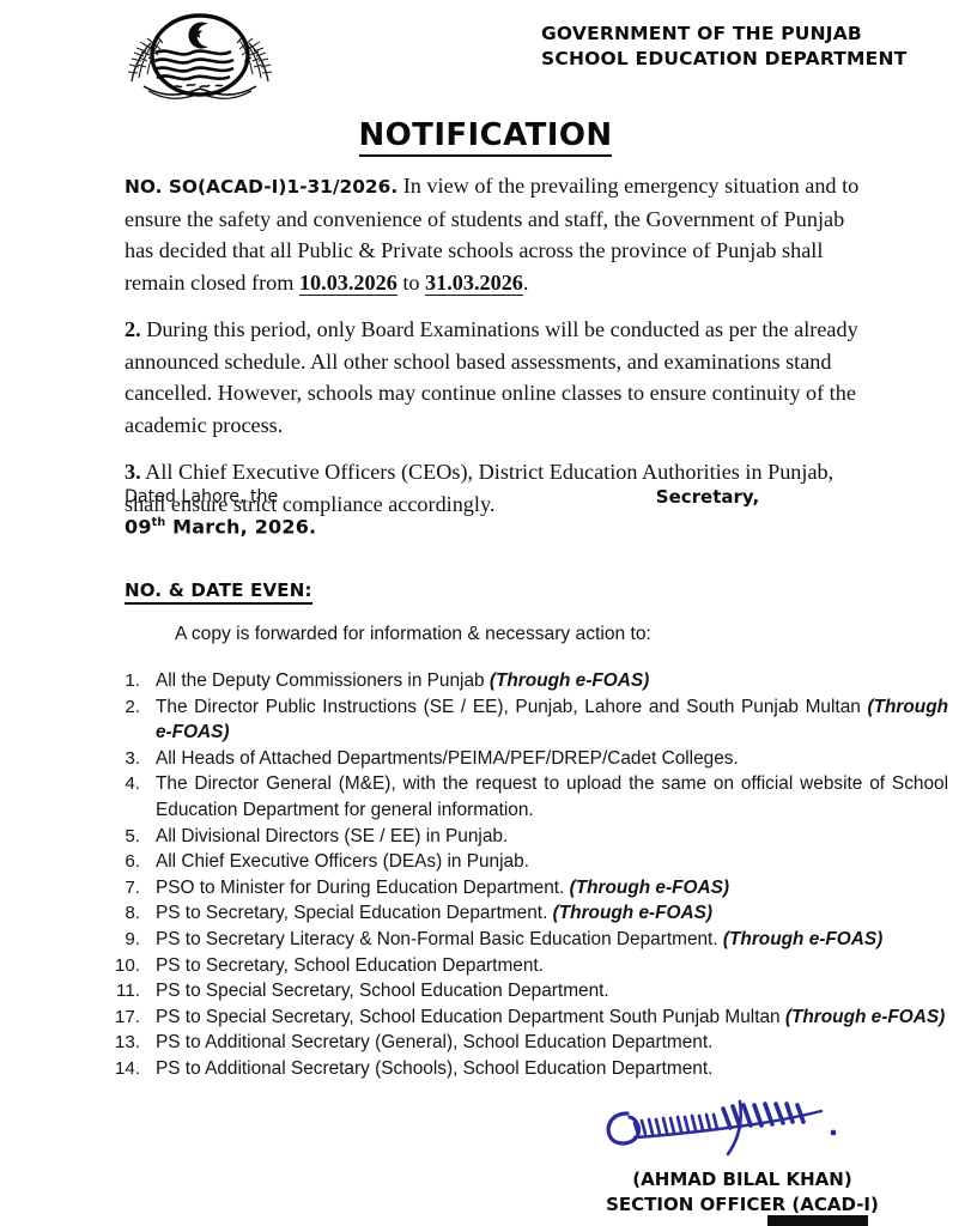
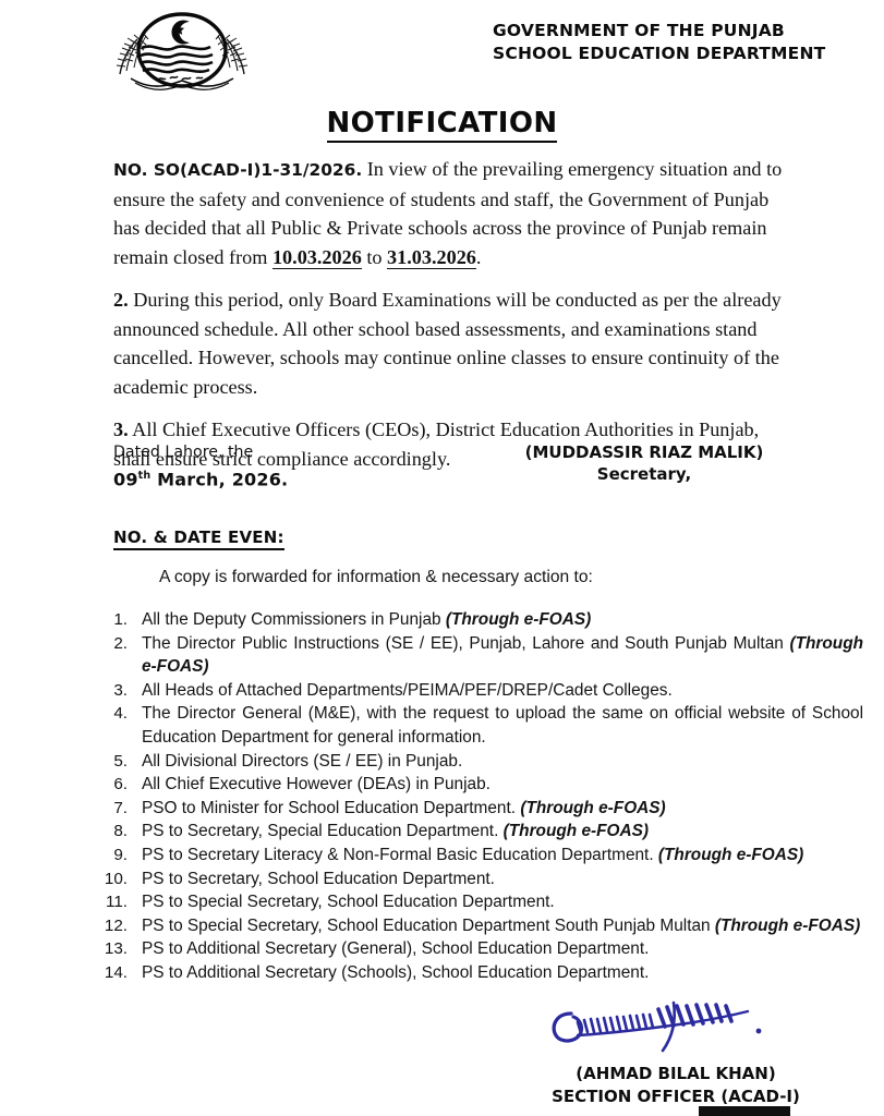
  GOVERNMENT OF THE PUNJAB
  SCHOOL EDUCATION DEPARTMENT
  NOTIFICATION
- NO. SO(ACAD-I)1-31/2026. In view of the prevailing emergency situation and to ensure the safety and convenience of students and staff, the Government of Punjab has decided that all Public & Private schools across the province of Punjab shall remain closed from 10.03.2026 to 31.03.2026.
+ NO. SO(ACAD-I)1-31/2026. In view of the prevailing emergency situation and to ensure the safety and convenience of students and staff, the Government of Punjab has decided that all Public & Private schools across the province of Punjab remain remain closed from 10.03.2026 to 31.03.2026.
  2. During this period, only Board Examinations will be conducted as per the already announced schedule. All other school based assessments, and examinations stand cancelled. However, schools may continue online classes to ensure continuity of the academic process.
  3. All Chief Executive Officers (CEOs), District Education Authorities in Punjab, shall ensure strict compliance accordingly.
  Dated Lahore, the
  09th March, 2026.
+ (MUDDASSIR RIAZ MALIK)
  Secretary,
  NO. & DATE EVEN:
  A copy is forwarded for information & necessary action to:
  1.
  All the Deputy Commissioners in Punjab (Through e-FOAS)
  2.
  The Director Public Instructions (SE / EE), Punjab, Lahore and South Punjab Multan (Through e-FOAS)
  3.
  All Heads of Attached Departments/PEIMA/PEF/DREP/Cadet Colleges.
  4.
  The Director General (M&E), with the request to upload the same on official website of School Education Department for general information.
  5.
  All Divisional Directors (SE / EE) in Punjab.
  6.
- All Chief Executive Officers (DEAs) in Punjab.
+ All Chief Executive However (DEAs) in Punjab.
  7.
- PSO to Minister for During Education Department. (Through e-FOAS)
+ PSO to Minister for School Education Department. (Through e-FOAS)
  8.
  PS to Secretary, Special Education Department. (Through e-FOAS)
  9.
  PS to Secretary Literacy & Non-Formal Basic Education Department. (Through e-FOAS)
  10.
  PS to Secretary, School Education Department.
  11.
  PS to Special Secretary, School Education Department.
- 17.
+ 12.
  PS to Special Secretary, School Education Department South Punjab Multan (Through e-FOAS)
  13.
  PS to Additional Secretary (General), School Education Department.
  14.
  PS to Additional Secretary (Schools), School Education Department.
  (AHMAD BILAL KHAN)
  SECTION OFFICER (ACAD-I)
